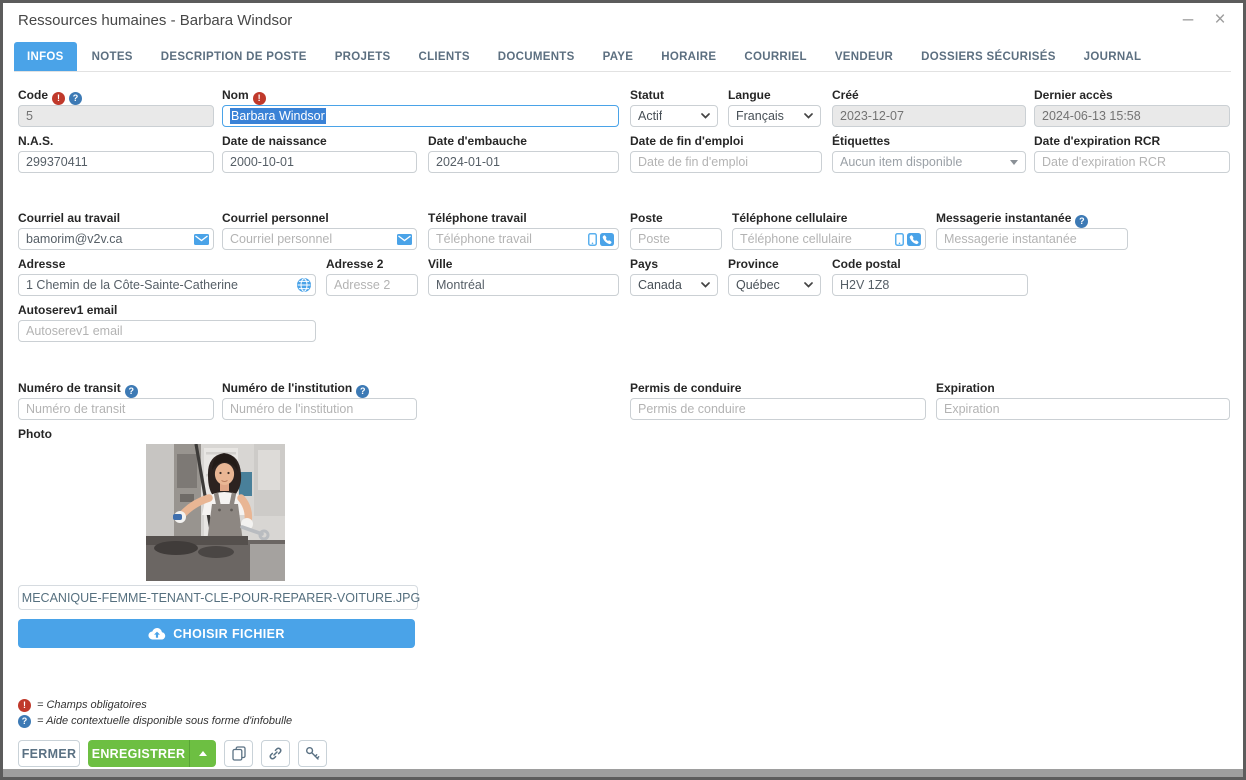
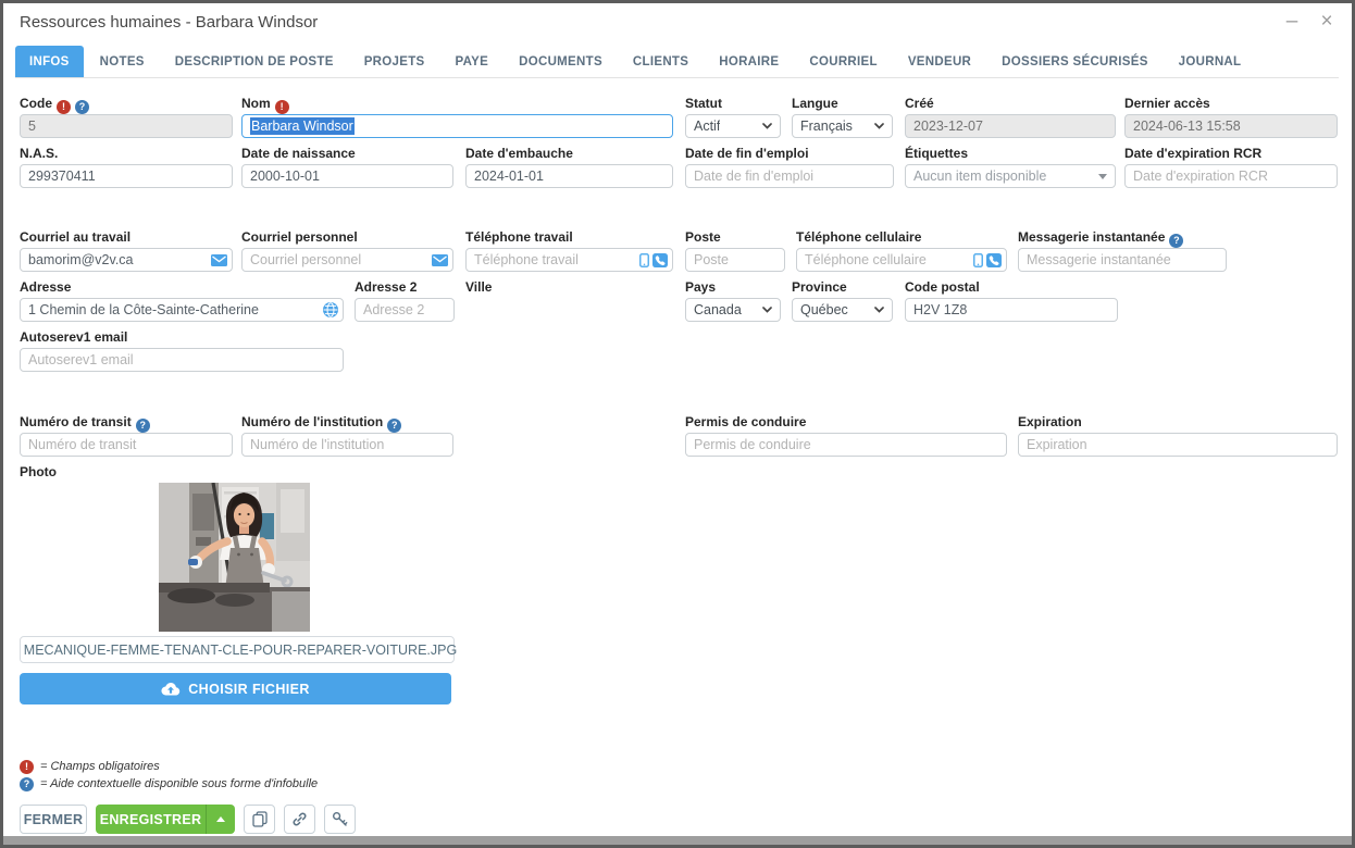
  Ressources humaines - Barbara Windsor
  –
  ×
  INFOS
  NOTES
  DESCRIPTION DE POSTE
  PROJETS
- CLIENTS
+ PAYE
  DOCUMENTS
- PAYE
+ CLIENTS
  HORAIRE
  COURRIEL
  VENDEUR
  DOSSIERS SÉCURISÉS
  JOURNAL
  Code ! ?
  5
  Nom !
  Barbara Windsor
  Statut
  Actif
  Langue
  Français
  Créé
  2023-12-07
  Dernier accès
  2024-06-13 15:58
  N.A.S.
  299370411
  Date de naissance
  2000-10-01
  Date d'embauche
  2024-01-01
  Date de fin d'emploi
  Date de fin d'emploi
  Étiquettes
  Aucun item disponible
  Date d'expiration RCR
  Date d'expiration RCR
  Courriel au travail
  bamorim@v2v.ca
  Courriel personnel
  Courriel personnel
  Téléphone travail
  Téléphone travail
  Poste
  Poste
  Téléphone cellulaire
  Téléphone cellulaire
  Messagerie instantanée ?
  Messagerie instantanée
  Adresse
  1 Chemin de la Côte-Sainte-Catherine
  Adresse 2
  Adresse 2
  Ville
- Montréal
  Pays
  Canada
  Province
  Québec
  Code postal
  H2V 1Z8
  Autoserev1 email
  Autoserev1 email
  Numéro de transit ?
  Numéro de transit
  Numéro de l'institution ?
  Numéro de l'institution
  Permis de conduire
  Permis de conduire
  Expiration
  Expiration
  Photo
  MECANIQUE-FEMME-TENANT-CLE-POUR-REPARER-VOITURE.JPG
  CHOISIR FICHIER
  !
  = Champs obligatoires
  ?
  = Aide contextuelle disponible sous forme d'infobulle
  FERMER
  ENREGISTRER
